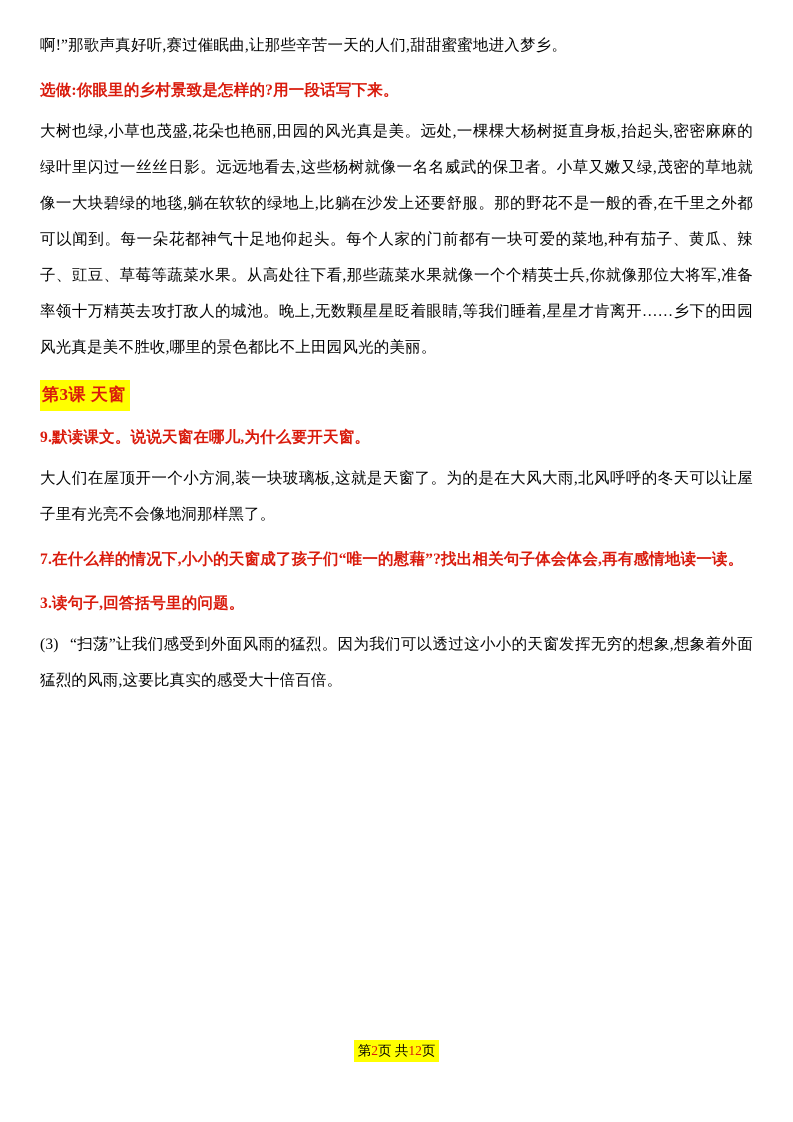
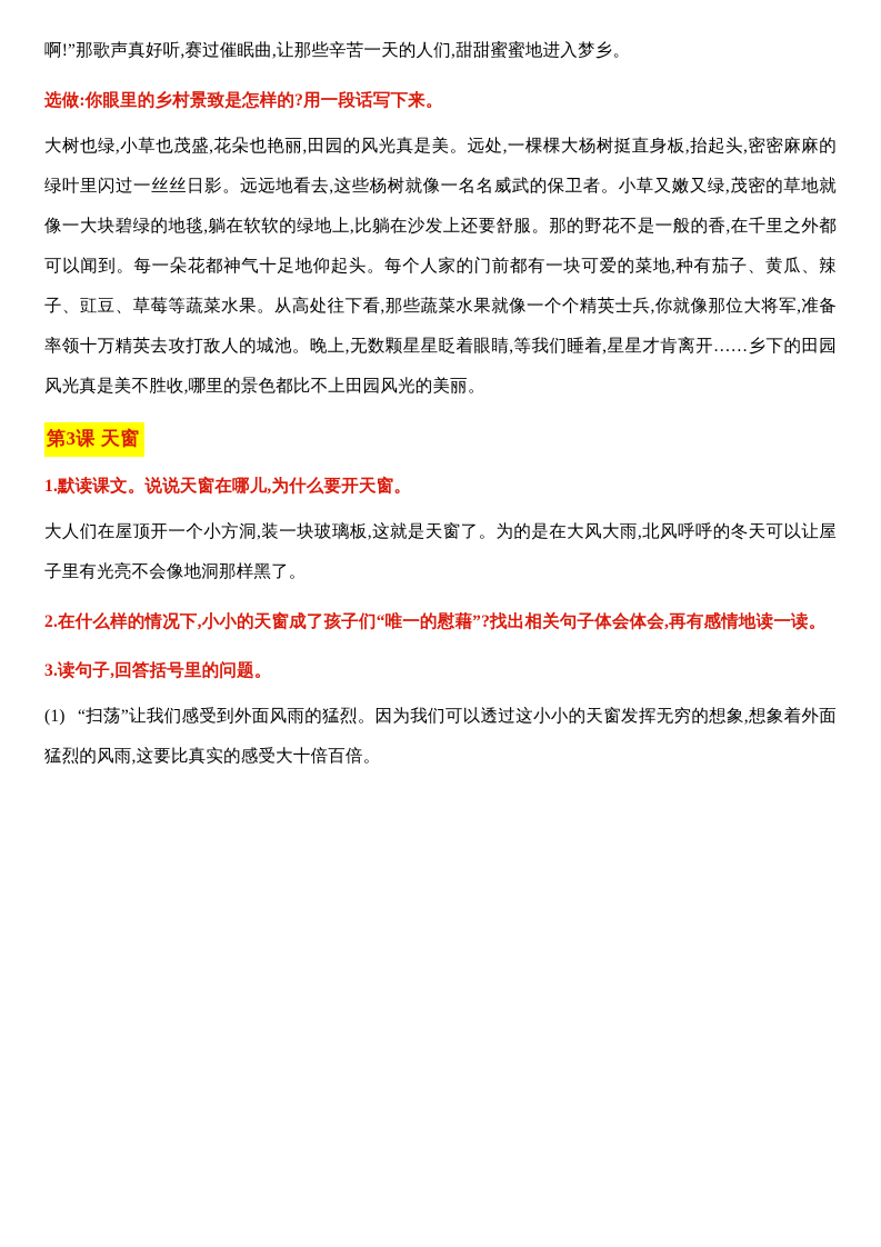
  啊!”那歌声真好听,赛过催眠曲,让那些辛苦一天的人们,甜甜蜜蜜地进入梦乡。
  选做:你眼里的乡村景致是怎样的?用一段话写下来。
  大树也绿,小草也茂盛,花朵也艳丽,田园的风光真是美。远处,一棵棵大杨树挺直身板,抬起头,密密麻麻的绿叶里闪过一丝丝日影。远远地看去,这些杨树就像一名名威武的保卫者。小草又嫩又绿,茂密的草地就像一大块碧绿的地毯,躺在软软的绿地上,比躺在沙发上还要舒服。那的野花不是一般的香,在千里之外都可以闻到。每一朵花都神气十足地仰起头。每个人家的门前都有一块可爱的菜地,种有茄子、黄瓜、辣子、豇豆、草莓等蔬菜水果。从高处往下看,那些蔬菜水果就像一个个精英士兵,你就像那位大将军,准备率领十万精英去攻打敌人的城池。晚上,无数颗星星眨着眼睛,等我们睡着,星星才肯离开……乡下的田园风光真是美不胜收,哪里的景色都比不上田园风光的美丽。
  第3课 天窗
- 9.默读课文。说说天窗在哪儿,为什么要开天窗。
+ 1.默读课文。说说天窗在哪儿,为什么要开天窗。
  大人们在屋顶开一个小方洞,装一块玻璃板,这就是天窗了。为的是在大风大雨,北风呼呼的冬天可以让屋子里有光亮不会像地洞那样黑了。
- 7.在什么样的情况下,小小的天窗成了孩子们“唯一的慰藉”?找出相关句子体会体会,再有感情地读一读。
+ 2.在什么样的情况下,小小的天窗成了孩子们“唯一的慰藉”?找出相关句子体会体会,再有感情地读一读。
  3.读句子,回答括号里的问题。
- (3) “扫荡”让我们感受到外面风雨的猛烈。因为我们可以透过这小小的天窗发挥无穷的想象,想象着外面猛烈的风雨,这要比真实的感受大十倍百倍。
+ (1) “扫荡”让我们感受到外面风雨的猛烈。因为我们可以透过这小小的天窗发挥无穷的想象,想象着外面猛烈的风雨,这要比真实的感受大十倍百倍。
- 第2页 共12页
